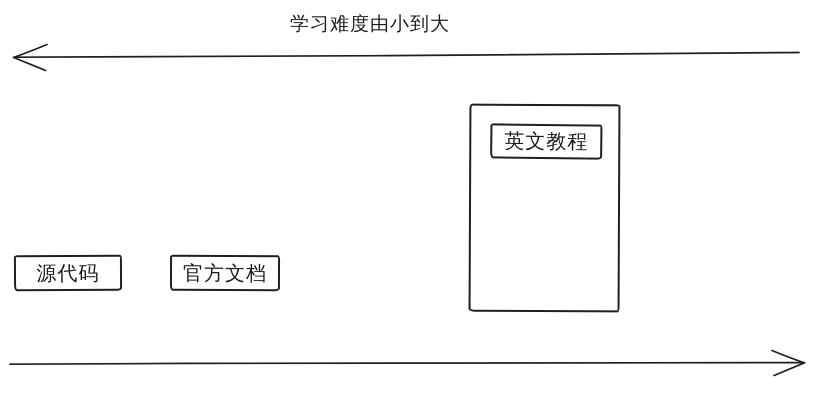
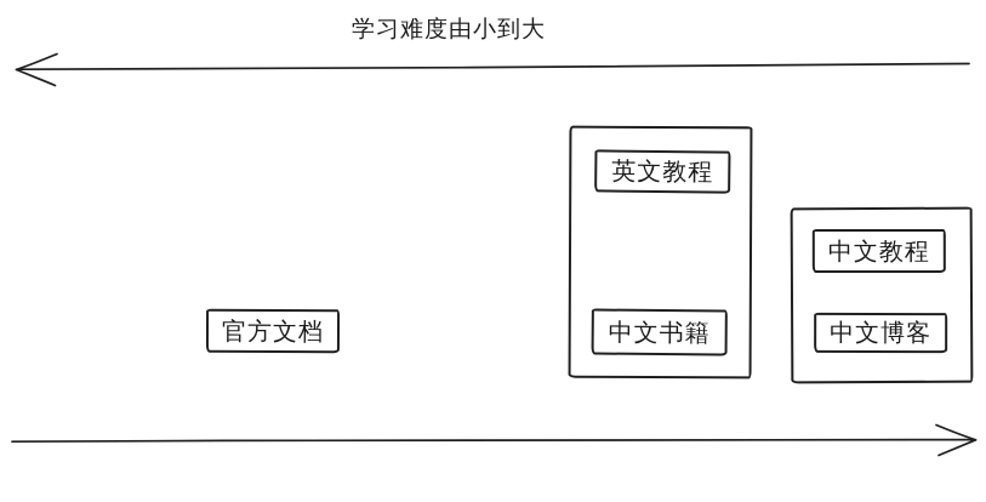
  学习难度由小到大
- 源代码
  官方文档
  英文教程
+ 中文书籍
+ 中文教程
+ 中文博客
